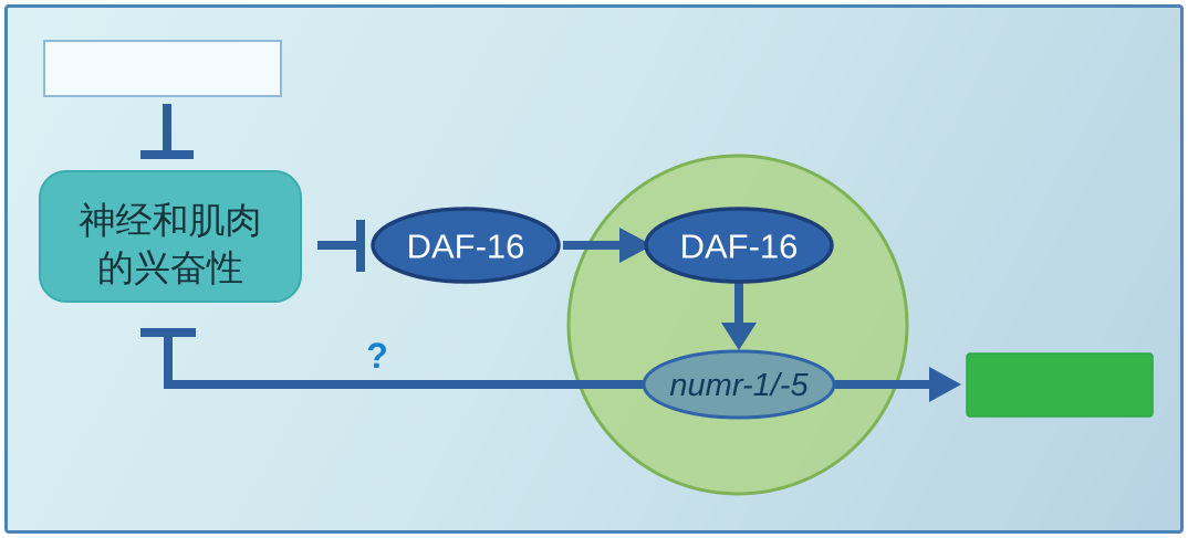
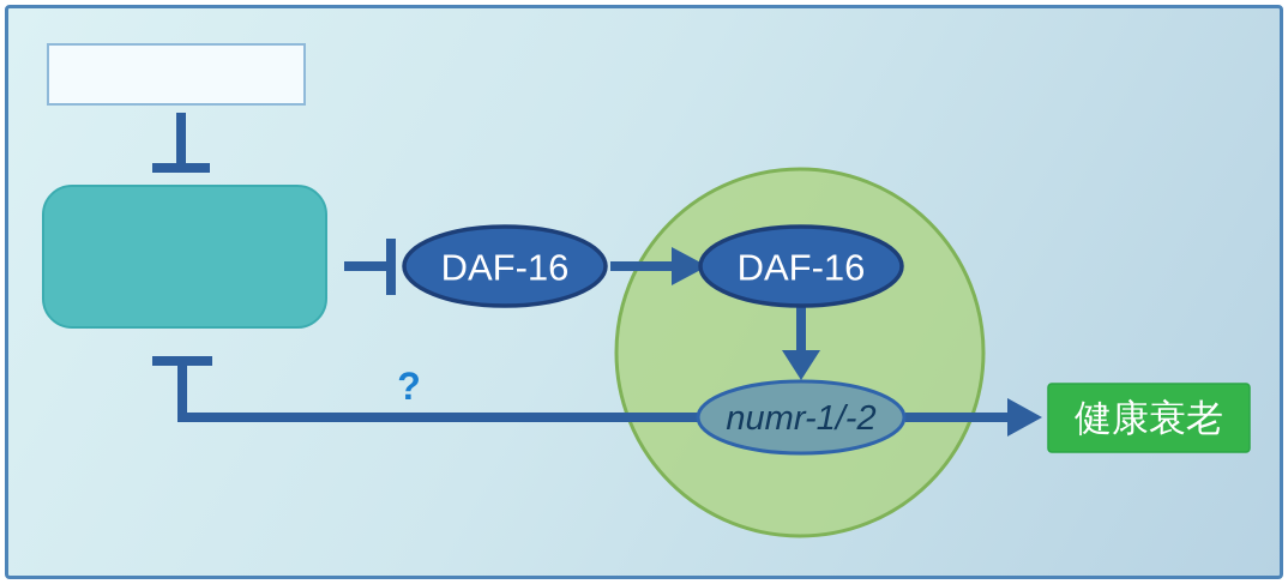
- 神经和肌肉
- 的兴奋性
  DAF-16
  DAF-16
- numr-1/-5
+ numr-1/-2
+ 健康衰老
  ?
